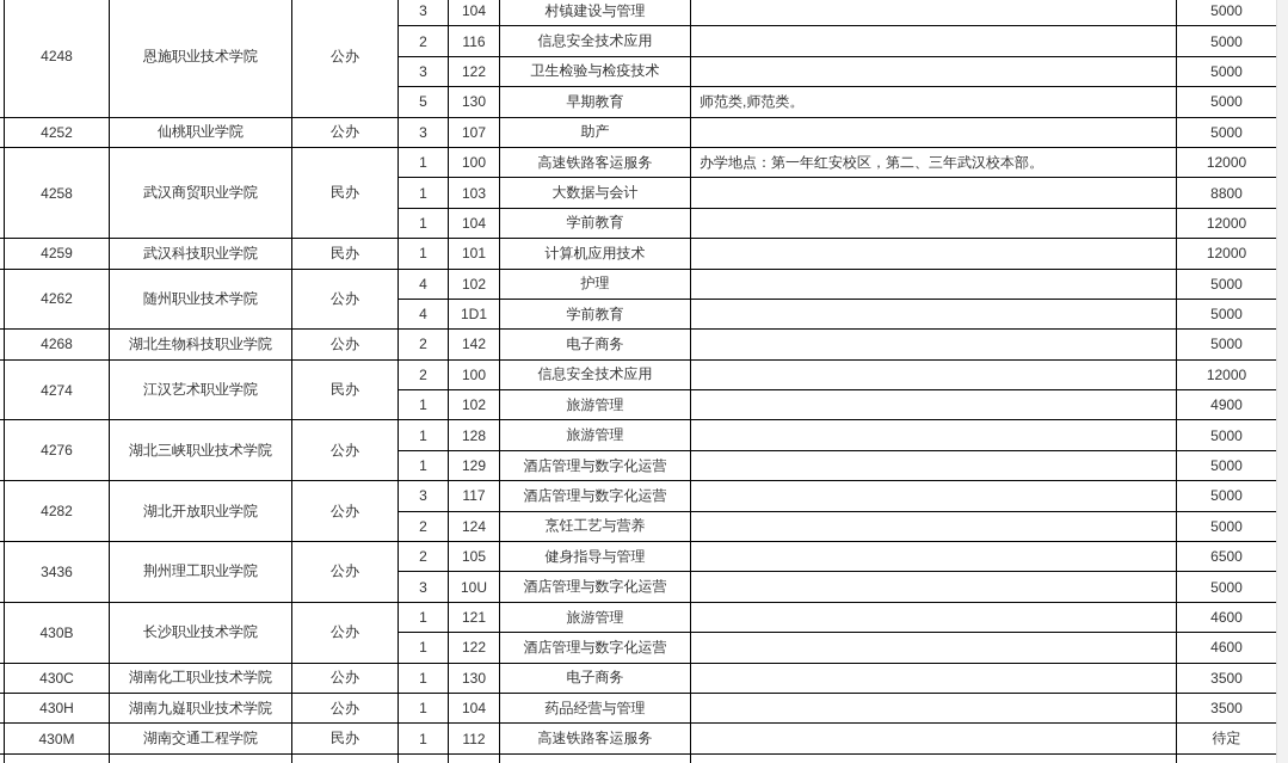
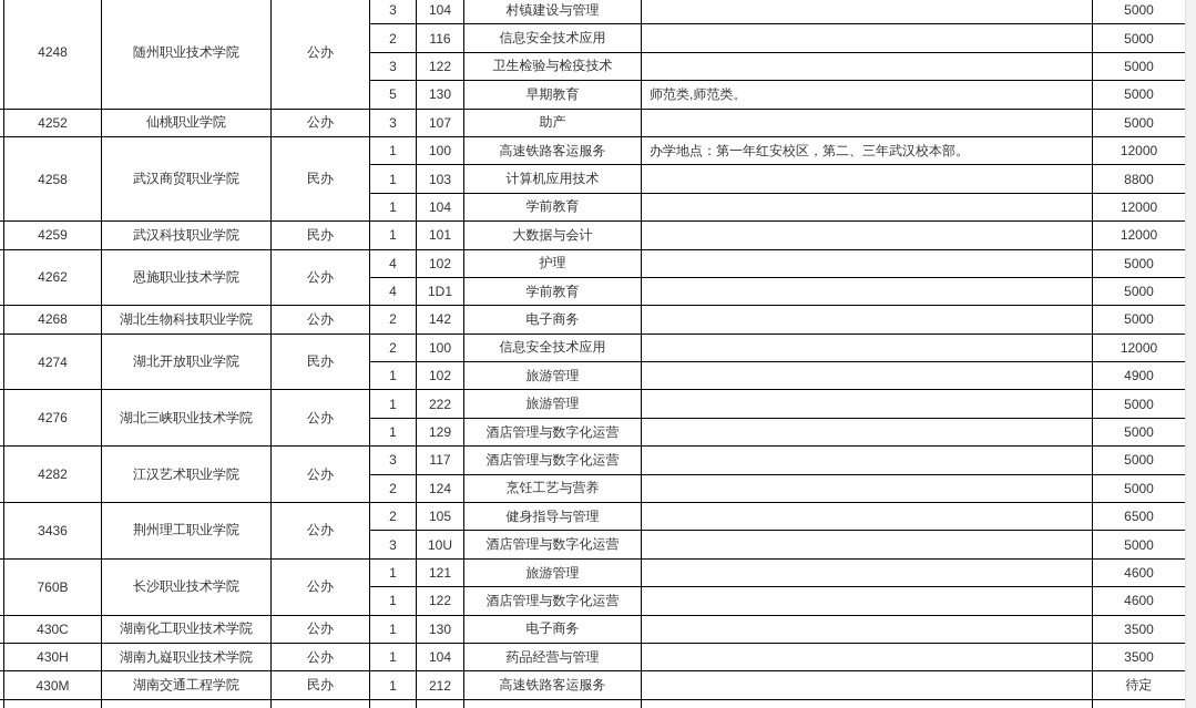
- 	4248	恩施职业技术学院	公办	3	104	村镇建设与管理		5000
+ 	4248	随州职业技术学院	公办	3	104	村镇建设与管理		5000
  2	116	信息安全技术应用		5000
  3	122	卫生检验与检疫技术		5000
  5	130	早期教育	师范类,师范类。	5000
  	4252	仙桃职业学院	公办	3	107	助产		5000
  	4258	武汉商贸职业学院	民办	1	100	高速铁路客运服务	办学地点：第一年红安校区，第二、三年武汉校本部。	12000
- 1	103	大数据与会计		8800
+ 1	103	计算机应用技术		8800
  1	104	学前教育		12000
- 	4259	武汉科技职业学院	民办	1	101	计算机应用技术		12000
+ 	4259	武汉科技职业学院	民办	1	101	大数据与会计		12000
- 	4262	随州职业技术学院	公办	4	102	护理		5000
+ 	4262	恩施职业技术学院	公办	4	102	护理		5000
  4	1D1	学前教育		5000
  	4268	湖北生物科技职业学院	公办	2	142	电子商务		5000
- 	4274	江汉艺术职业学院	民办	2	100	信息安全技术应用		12000
+ 	4274	湖北开放职业学院	民办	2	100	信息安全技术应用		12000
  1	102	旅游管理		4900
- 	4276	湖北三峡职业技术学院	公办	1	128	旅游管理		5000
+ 	4276	湖北三峡职业技术学院	公办	1	222	旅游管理		5000
  1	129	酒店管理与数字化运营		5000
- 	4282	湖北开放职业学院	公办	3	117	酒店管理与数字化运营		5000
+ 	4282	江汉艺术职业学院	公办	3	117	酒店管理与数字化运营		5000
  2	124	烹饪工艺与营养		5000
  	3436	荆州理工职业学院	公办	2	105	健身指导与管理		6500
  3	10U	酒店管理与数字化运营		5000
- 	430B	长沙职业技术学院	公办	1	121	旅游管理		4600
+ 	760B	长沙职业技术学院	公办	1	121	旅游管理		4600
  1	122	酒店管理与数字化运营		4600
  	430C	湖南化工职业技术学院	公办	1	130	电子商务		3500
  	430H	湖南九嶷职业技术学院	公办	1	104	药品经营与管理		3500
- 	430M	湖南交通工程学院	民办	1	112	高速铁路客运服务		待定
+ 	430M	湖南交通工程学院	民办	1	212	高速铁路客运服务		待定
